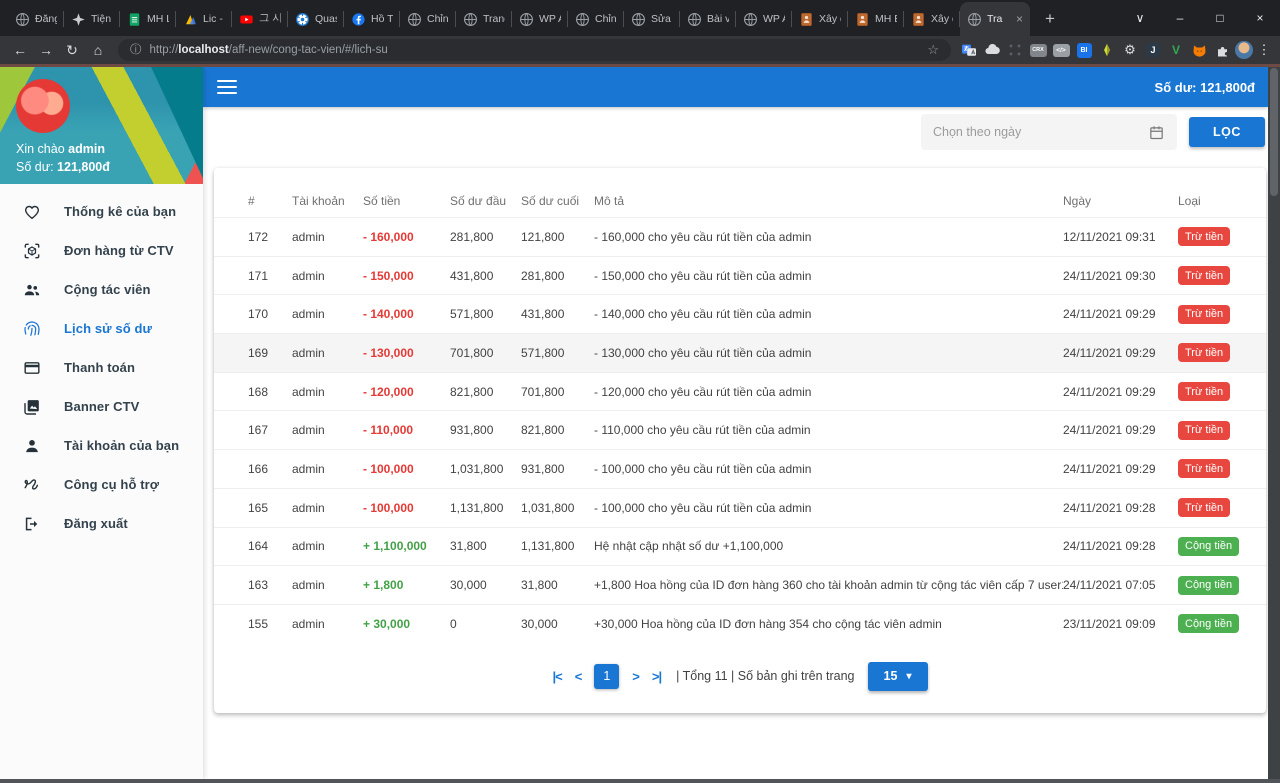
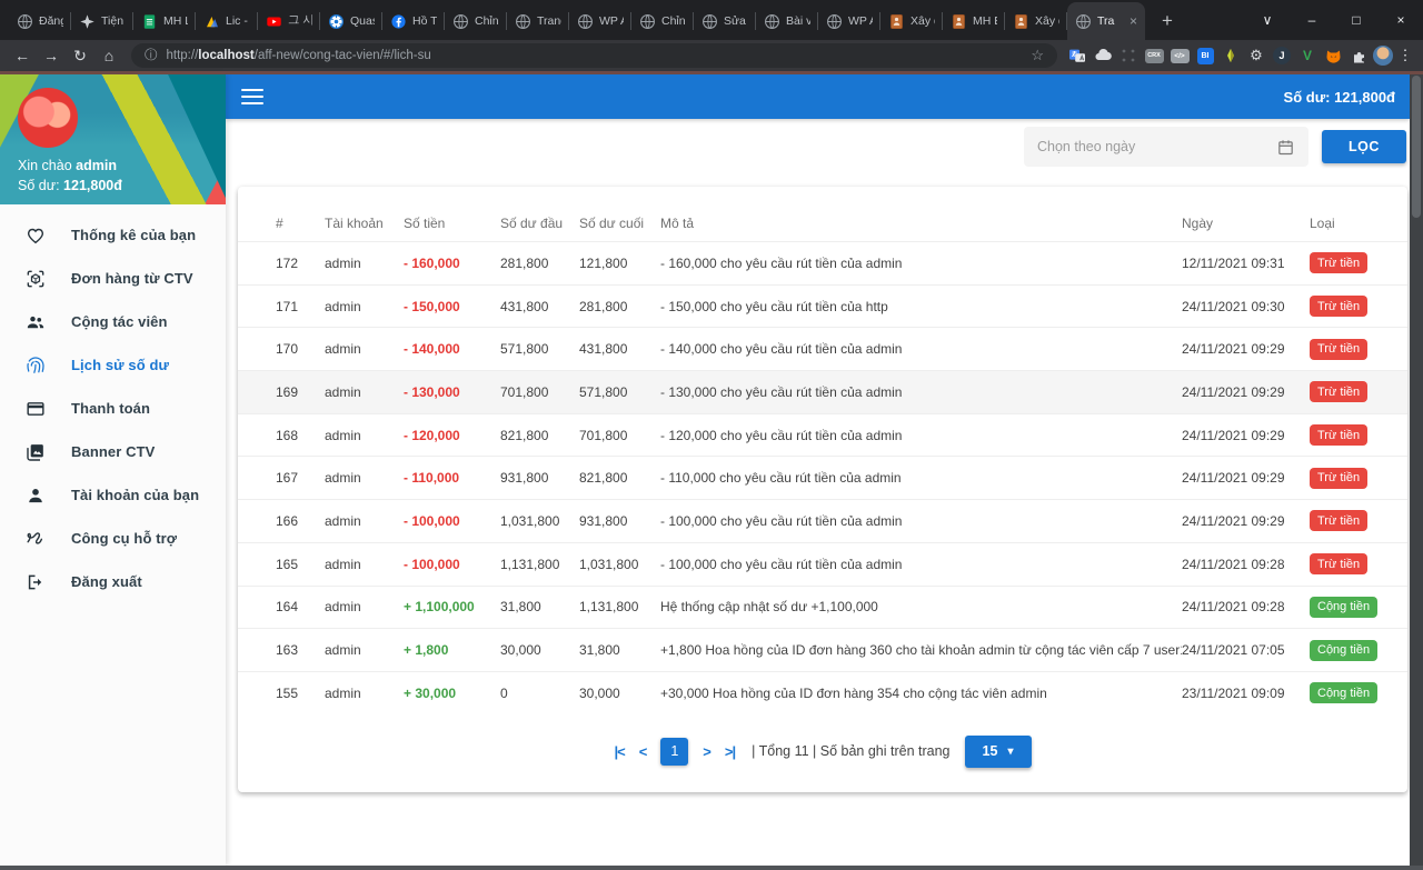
  Đăn
  Lic -
  그 시
  Hồ T
  Chỉn
  Tran
  Chỉn
  Sửa
  Bài v
  Xây
  Xây
  Tra
  ×
  +
  ∨
  –
  □
  ×
  ←
  →
  ↻
  ⌂
  ⓘ
  http://localhost/aff-new/cong-tac-vien/#/lich-su
  ☆
  ⚙
  J
  V
  ⋮
  Xin chào admin
  Số dư: 121,800đ
  Thống kê của bạn
  Đơn hàng từ CTV
  Cộng tác viên
  Lịch sử số dư
  Thanh toán
  Banner CTV
  Tài khoản của bạn
  Công cụ hỗ trợ
  Đăng xuất
  Số dư: 121,800đ
  Chọn theo ngày
  LỌC
  #
  Tài khoản
  Số tiền
  Số dư đầu
  Số dư cuối
  Mô tả
  Ngày
  Loại
  172
  admin
  - 160,000
  281,800
  121,800
  - 160,000 cho yêu cầu rút tiền của admin
  12/11/2021 09:31
  Trừ tiền
  171
  admin
  - 150,000
  431,800
  281,800
- - 150,000 cho yêu cầu rút tiền của admin
+ - 150,000 cho yêu cầu rút tiền của http
  24/11/2021 09:30
  Trừ tiền
  170
  admin
  - 140,000
  571,800
  431,800
  - 140,000 cho yêu cầu rút tiền của admin
  24/11/2021 09:29
  Trừ tiền
  169
  admin
  - 130,000
  701,800
  571,800
  - 130,000 cho yêu cầu rút tiền của admin
  24/11/2021 09:29
  Trừ tiền
  168
  admin
  - 120,000
  821,800
  701,800
  - 120,000 cho yêu cầu rút tiền của admin
  24/11/2021 09:29
  Trừ tiền
  167
  admin
  - 110,000
  931,800
  821,800
  - 110,000 cho yêu cầu rút tiền của admin
  24/11/2021 09:29
  Trừ tiền
  166
  admin
  - 100,000
  1,031,800
  931,800
  - 100,000 cho yêu cầu rút tiền của admin
  24/11/2021 09:29
  Trừ tiền
  165
  admin
  - 100,000
  1,131,800
  1,031,800
  - 100,000 cho yêu cầu rút tiền của admin
  24/11/2021 09:28
  Trừ tiền
  164
  admin
  + 1,100,000
  31,800
  1,131,800
- Hệ nhật cập nhật số dư +1,100,000
+ Hệ thống cập nhật số dư +1,100,000
  24/11/2021 09:28
  Cộng tiền
  163
  admin
  + 1,800
  30,000
  31,800
  +1,800 Hoa hồng của ID đơn hàng 360 cho tài khoản admin từ cộng tác viên cấp 7 user
  24/11/2021 07:05
  Cộng tiền
  155
  admin
  + 30,000
  0
  30,000
  +30,000 Hoa hồng của ID đơn hàng 354 cho cộng tác viên admin
  23/11/2021 09:09
  Cộng tiền
  |<
  <
  1
  >
  >|
  | Tổng 11 | Số bản ghi trên trang
  15
  ▾
